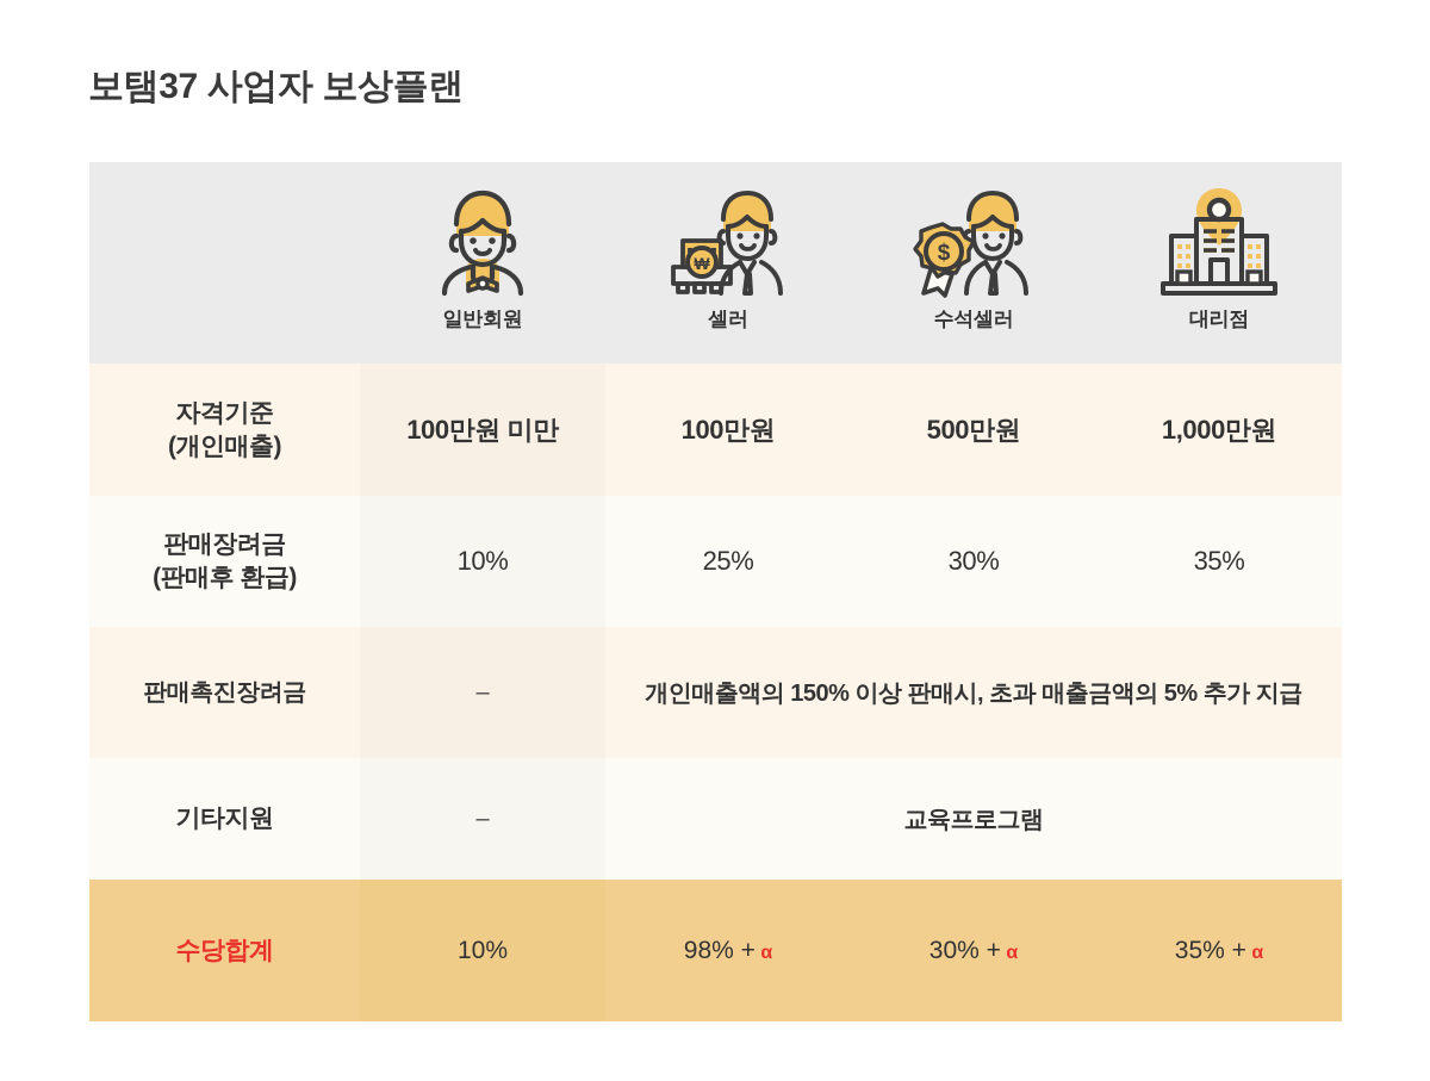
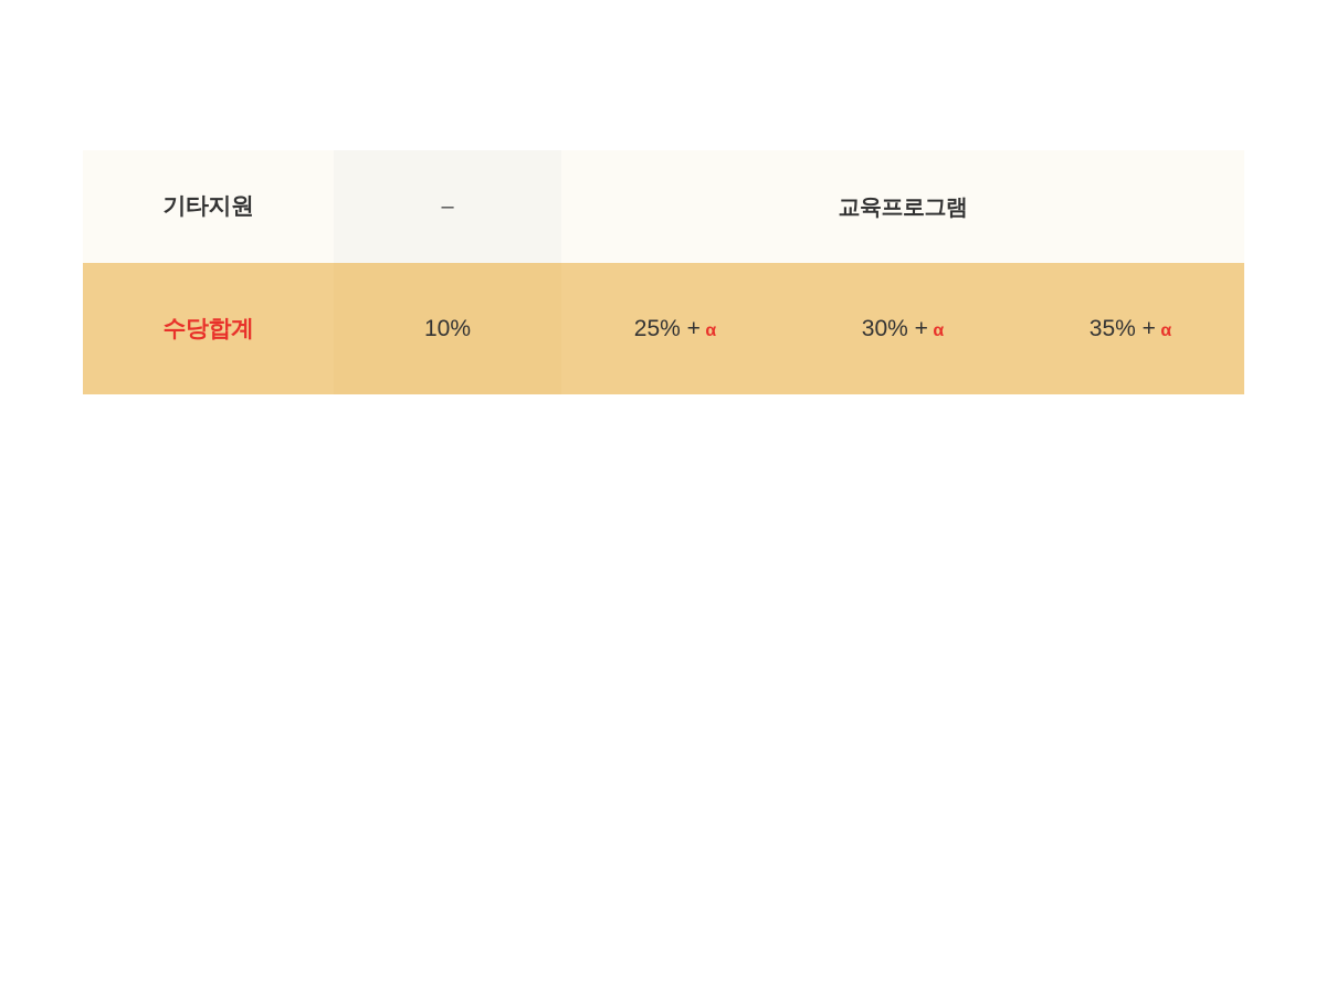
- 보탬37 사업자 보상플랜
- 	일반회원	₩ 셀러	$ 수석셀러	대리점
- 자격기준 (개인매출)	100만원 미만	100만원	500만원	1,000만원
- 판매장려금 (판매후 환급)	10%	25%	30%	35%
- 판매촉진장려금	–	개인매출액의 150% 이상 판매시, 초과 매출금액의 5% 추가 지급
  기타지원	–	교육프로그램
- 수당합계	10%	98% + α	30% + α	35% + α
+ 수당합계	10%	25% + α	30% + α	35% + α
